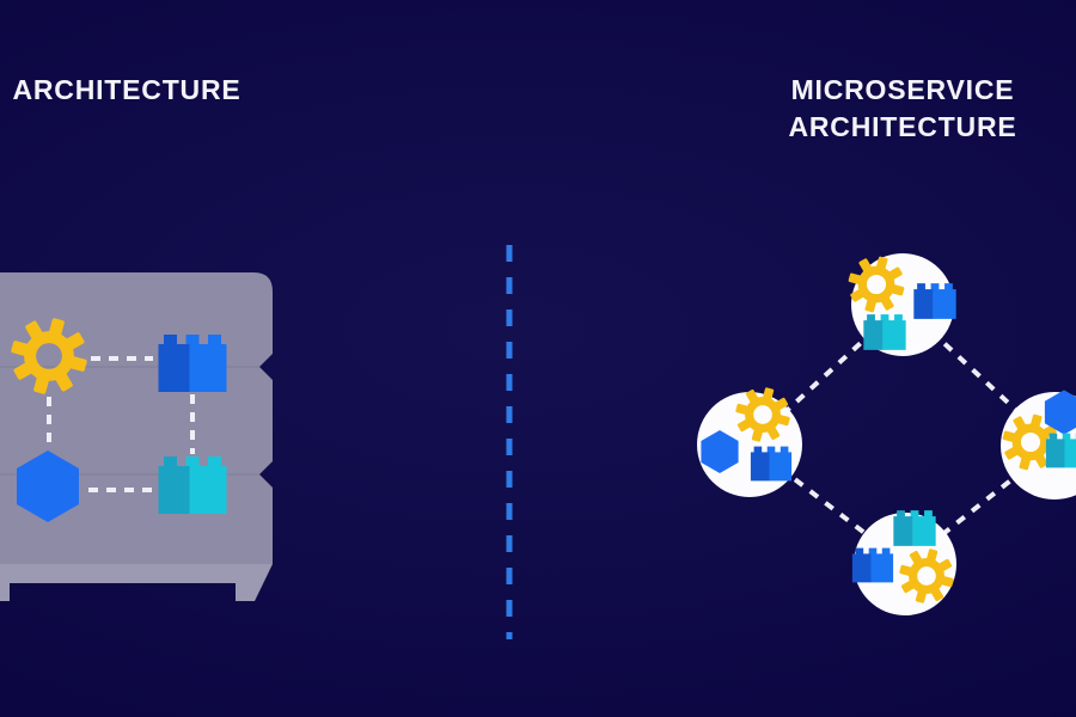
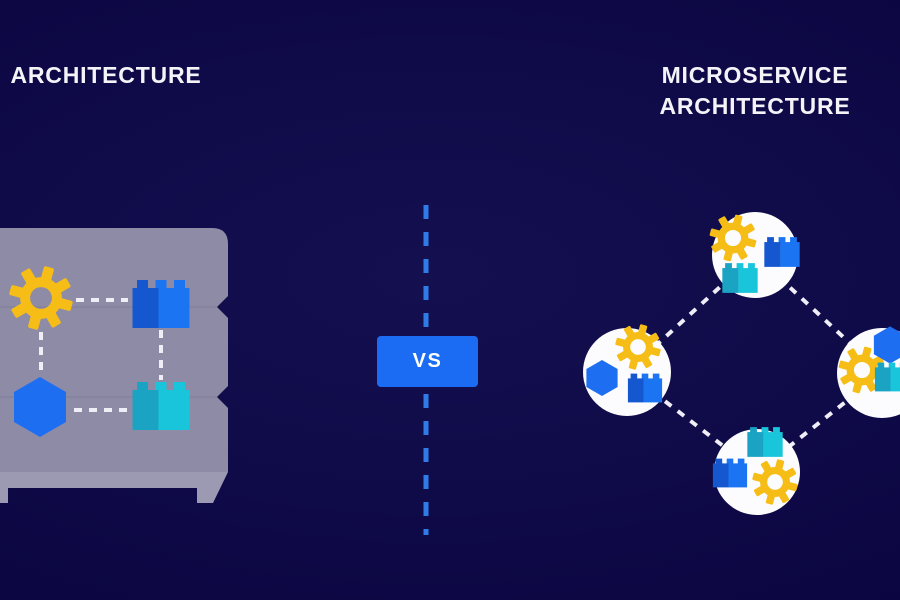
  ARCHITECTURE
  MICROSERVICE
  ARCHITECTURE
+ VS
